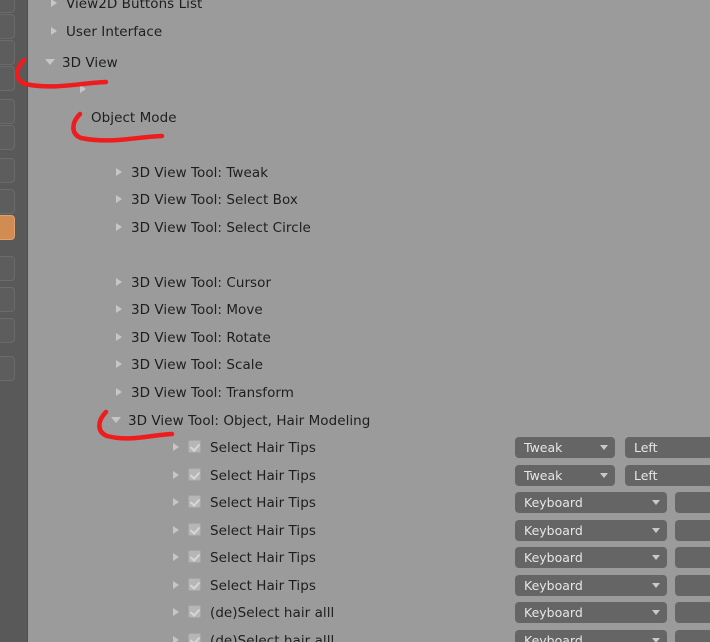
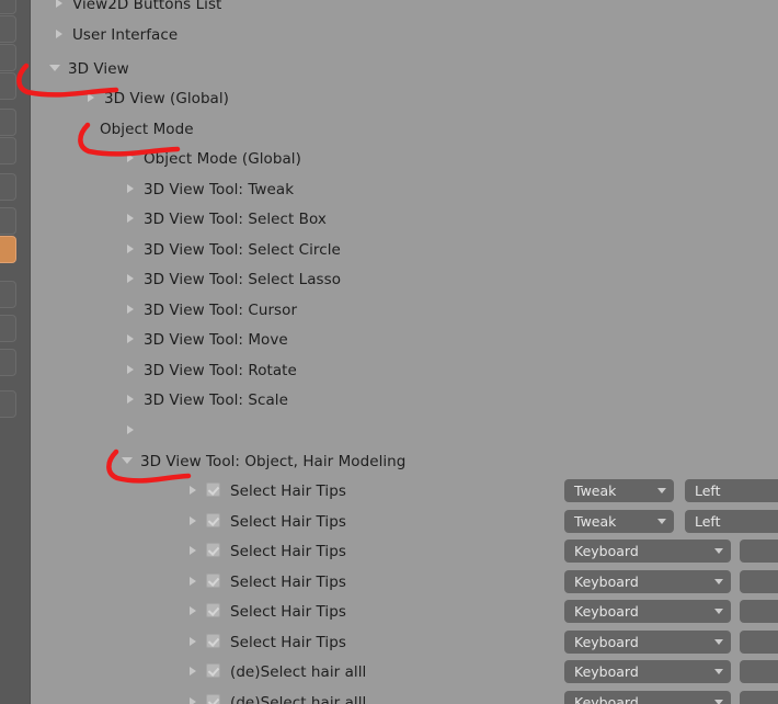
  View2D Buttons List
  User Interface
  3D View
+ 3D View (Global)
  Object Mode
+ Object Mode (Global)
  3D View Tool: Tweak
  3D View Tool: Select Box
  3D View Tool: Select Circle
+ 3D View Tool: Select Lasso
  3D View Tool: Cursor
  3D View Tool: Move
  3D View Tool: Rotate
  3D View Tool: Scale
- 3D View Tool: Transform
  3D View Tool: Object, Hair Modeling
  Select Hair Tips
  Tweak
  Left
  Select Hair Tips
  Tweak
  Left
  Select Hair Tips
  Keyboard
  Select Hair Tips
  Keyboard
  Select Hair Tips
  Keyboard
  Select Hair Tips
  Keyboard
  (de)Select hair alll
  Keyboard
  (de)Select hair alll
  Keyboard
